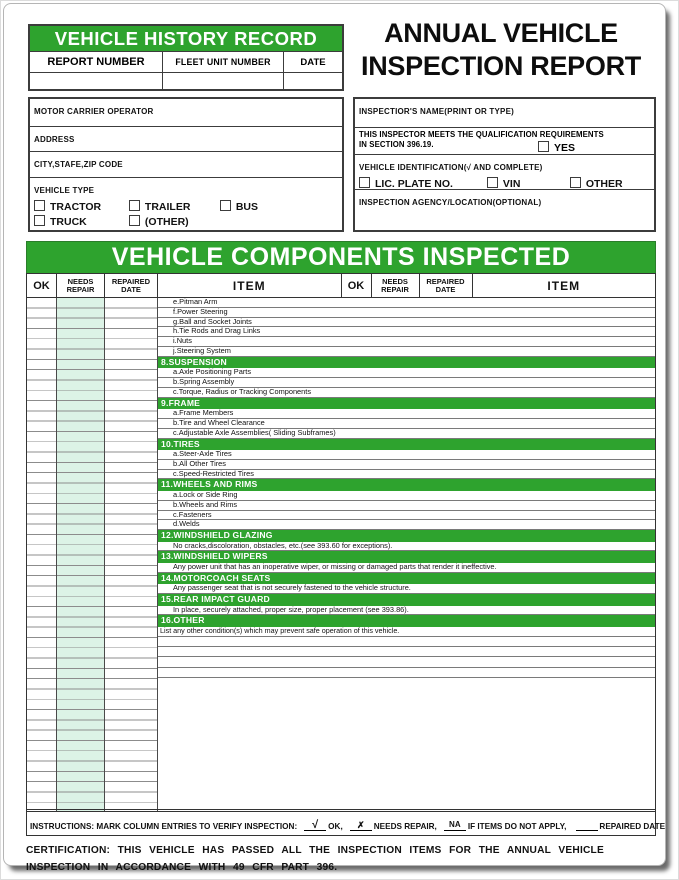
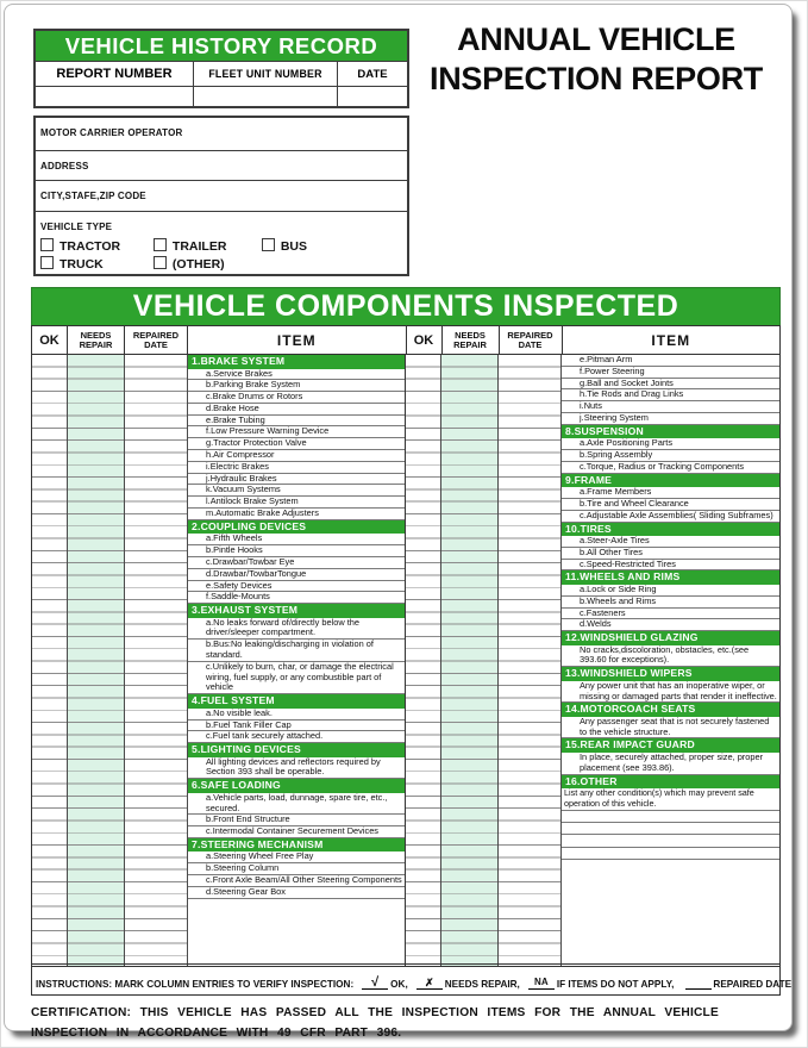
  VEHICLE HISTORY RECORD
  REPORT NUMBER
  FLEET UNIT NUMBER
  DATE
  ANNUAL VEHICLE
  INSPECTION REPORT
  MOTOR CARRIER OPERATOR
  ADDRESS
  CITY,STAFE,ZIP CODE
  VEHICLE TYPE
  TRACTOR TRAILER BUS
  TRUCK (OTHER)
- INSPECTIOR'S NAME(PRINT OR TYPE)
- THIS INSPECTOR MEETS THE QUALIFICATION REQUIREMENTS IN SECTION 396.19.
- YES
- VEHICLE IDENTIFICATION(√ AND COMPLETE)
- LIC. PLATE NO. VIN OTHER
- INSPECTION AGENCY/LOCATION(OPTIONAL)
  VEHICLE COMPONENTS INSPECTED
  OK
  NEEDS REPAIR
  REPAIRED DATE
  ITEM
  OK
  NEEDS REPAIR
  REPAIRED DATE
  ITEM
+ 1.BRAKE SYSTEM
+ a.Service Brakes
+ b.Parking Brake System
+ c.Brake Drums or Rotors
+ d.Brake Hose
+ e.Brake Tubing
+ f.Low Pressure Warning Device
+ g.Tractor Protection Valve
+ h.Air Compressor
+ i.Electric Brakes
+ j.Hydraulic Brakes
+ k.Vacuum Systems
+ l.Antilock Brake System
+ m.Automatic Brake Adjusters
+ 2.COUPLING DEVICES
+ a.Fifth Wheels
+ b.Pintle Hooks
+ c.Drawbar/Towbar Eye
+ d.Drawbar/TowbarTongue
+ e.Safety Devices
+ f.Saddle-Mounts
+ 3.EXHAUST SYSTEM
+ a.No leaks forward of/directly below the driver/sleeper compartment.
+ b.Bus:No leaking/discharging in violation of standard.
+ c.Unlikely to burn, char, or damage the electrical wiring, fuel supply, or any combustible part of vehicle
+ 4.FUEL SYSTEM
+ a.No visible leak.
+ b.Fuel Tank Filler Cap
+ c.Fuel tank securely attached.
+ 5.LIGHTING DEVICES
+ All lighting devices and reflectors required by Section 393 shall be operable.
+ 6.SAFE LOADING
+ a.Vehicle parts, load, dunnage, spare tire, etc., secured.
+ b.Front End Structure
+ c.Intermodal Container Securement Devices
+ 7.STEERING MECHANISM
+ a.Steering Wheel Free Play
+ b.Steering Column
+ c.Front Axle Beam/All Other Steering Components
+ d.Steering Gear Box
  e.Pitman Arm
  f.Power Steering
  g.Ball and Socket Joints
  h.Tie Rods and Drag Links
  i.Nuts
  j.Steering System
  8.SUSPENSION
  a.Axle Positioning Parts
  b.Spring Assembly
  c.Torque, Radius or Tracking Components
  9.FRAME
  a.Frame Members
  b.Tire and Wheel Clearance
  c.Adjustable Axle Assemblies( Sliding Subframes)
  10.TIRES
  a.Steer-Axle Tires
  b.All Other Tires
  c.Speed-Restricted Tires
  11.WHEELS AND RIMS
  a.Lock or Side Ring
  b.Wheels and Rims
  c.Fasteners
  d.Welds
  12.WINDSHIELD GLAZING
  No cracks,discoloration, obstacles, etc.(see 393.60 for exceptions).
  13.WINDSHIELD WIPERS
  Any power unit that has an inoperative wiper, or missing or damaged parts that render it ineffective.
  14.MOTORCOACH SEATS
  Any passenger seat that is not securely fastened to the vehicle structure.
  15.REAR IMPACT GUARD
  In place, securely attached, proper size, proper placement (see 393.86).
  16.OTHER
  List any other condition(s) which may prevent safe operation of this vehicle.
  INSTRUCTIONS: MARK COLUMN ENTRIES TO VERIFY INSPECTION:
  √
  OK,
  ✗
  NEEDS REPAIR,
  NA
  IF ITEMS DO NOT APPLY,
  REPAIRED DATE
  CERTIFICATION: THIS VEHICLE HAS PASSED ALL THE INSPECTION ITEMS FOR THE ANNUAL VEHICLE INSPECTION IN ACCORDANCE WITH 49 CFR PART 396.
